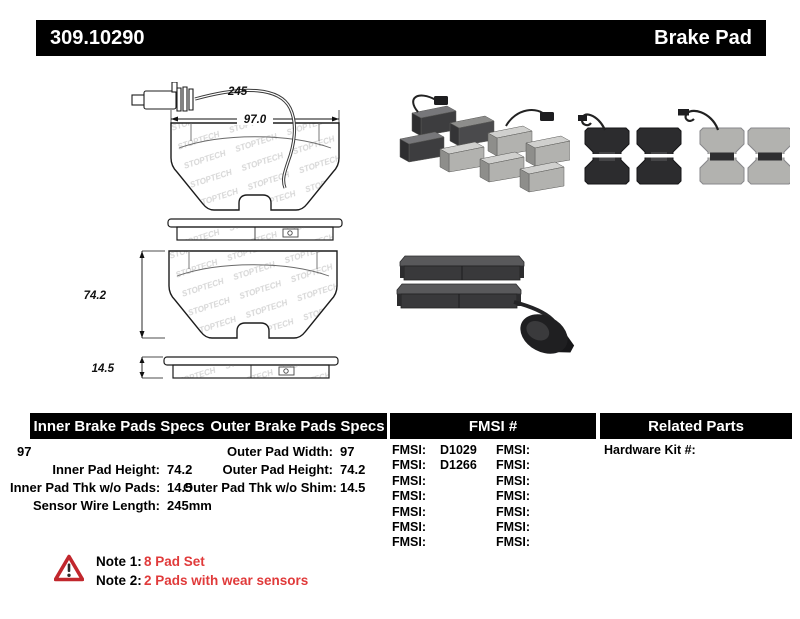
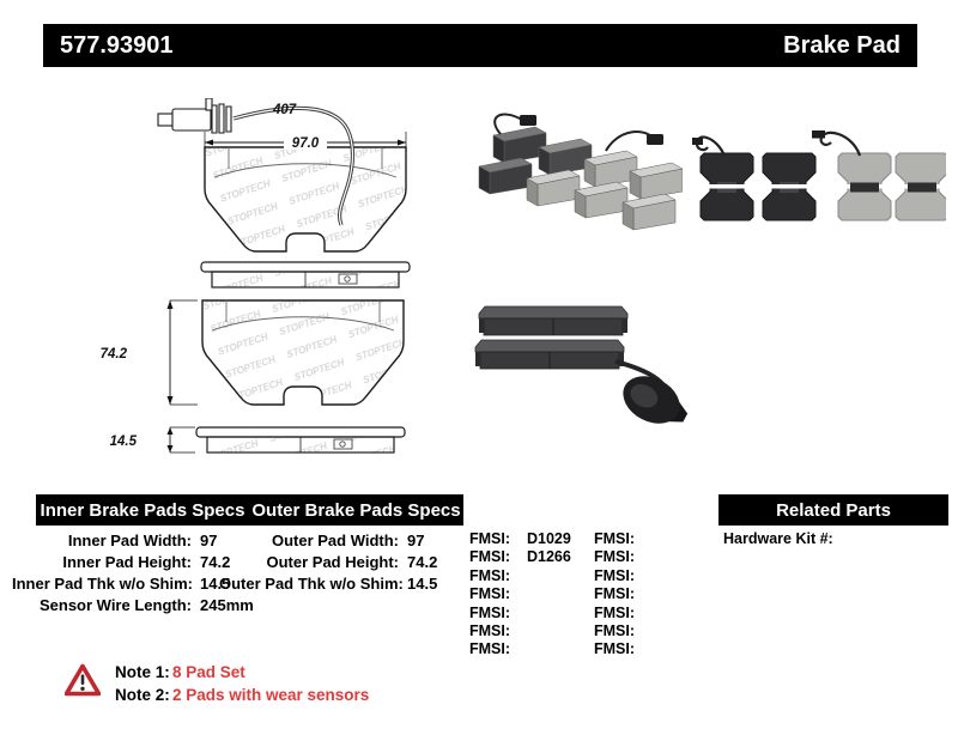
- 309.10290
+ 577.93901
  Brake Pad
  97.0
  74.2
  14.5
- 245
+ 407
  Inner Brake Pads Specs
  Outer Brake Pads Specs
- FMSI #
  Related Parts
+ Inner Pad Width:
  97
  Inner Pad Height:
  74.2
- Inner Pad Thk w/o Pads:
+ Inner Pad Thk w/o Shim:
  14.5
  Sensor Wire Length:
  245mm
  Outer Pad Width:
  97
  Outer Pad Height:
  74.2
  Outer Pad Thk w/o Shim:
  14.5
  FMSI:
  D1029
  FMSI:
  D1266
  FMSI:
  FMSI:
  FMSI:
  FMSI:
  FMSI:
  FMSI:
  FMSI:
  FMSI:
  FMSI:
  FMSI:
  FMSI:
  FMSI:
  Hardware Kit #:
  Note 1: 8 Pad Set
  Note 2: 2 Pads with wear sensors
